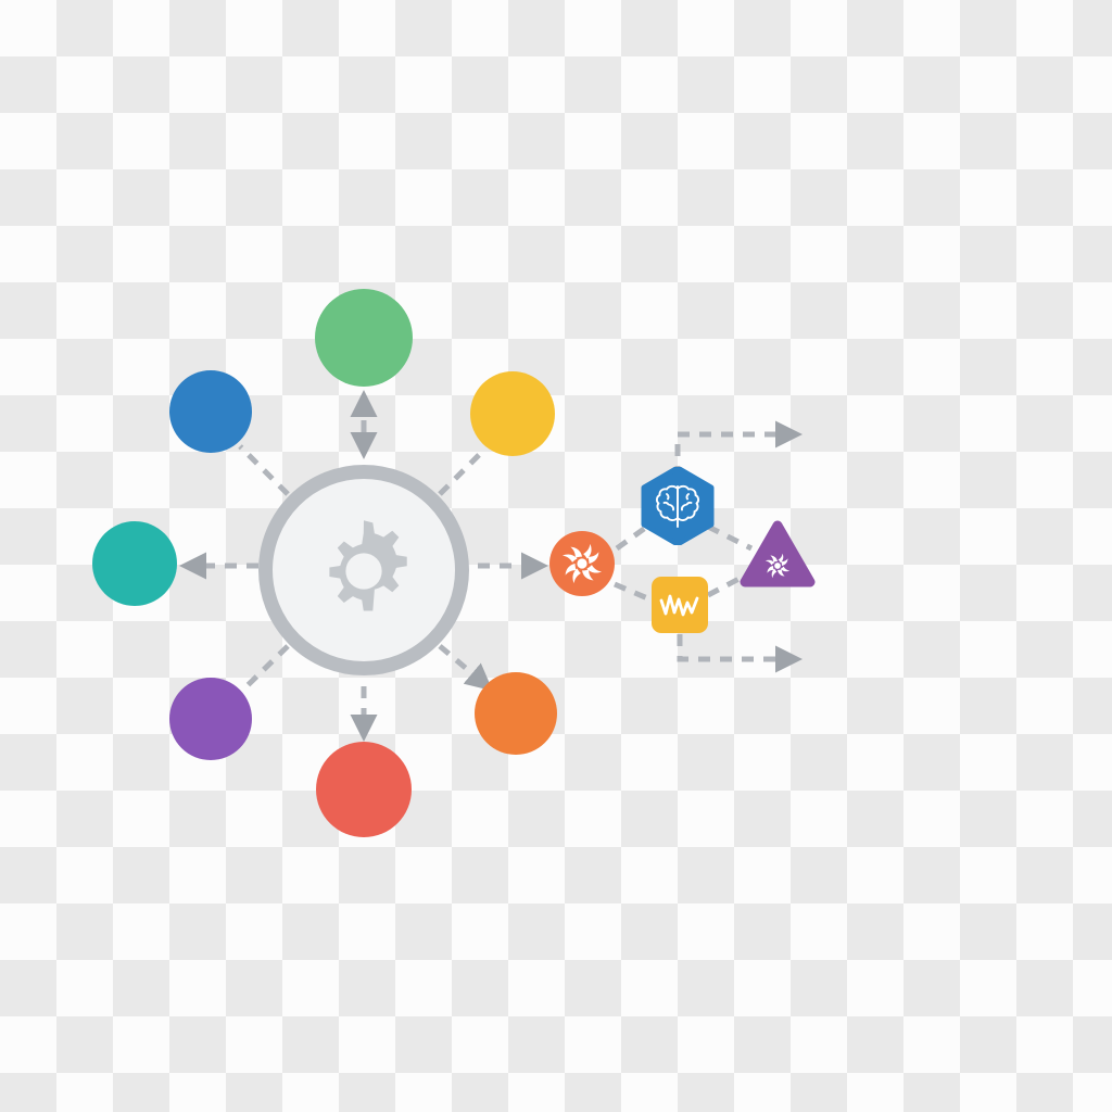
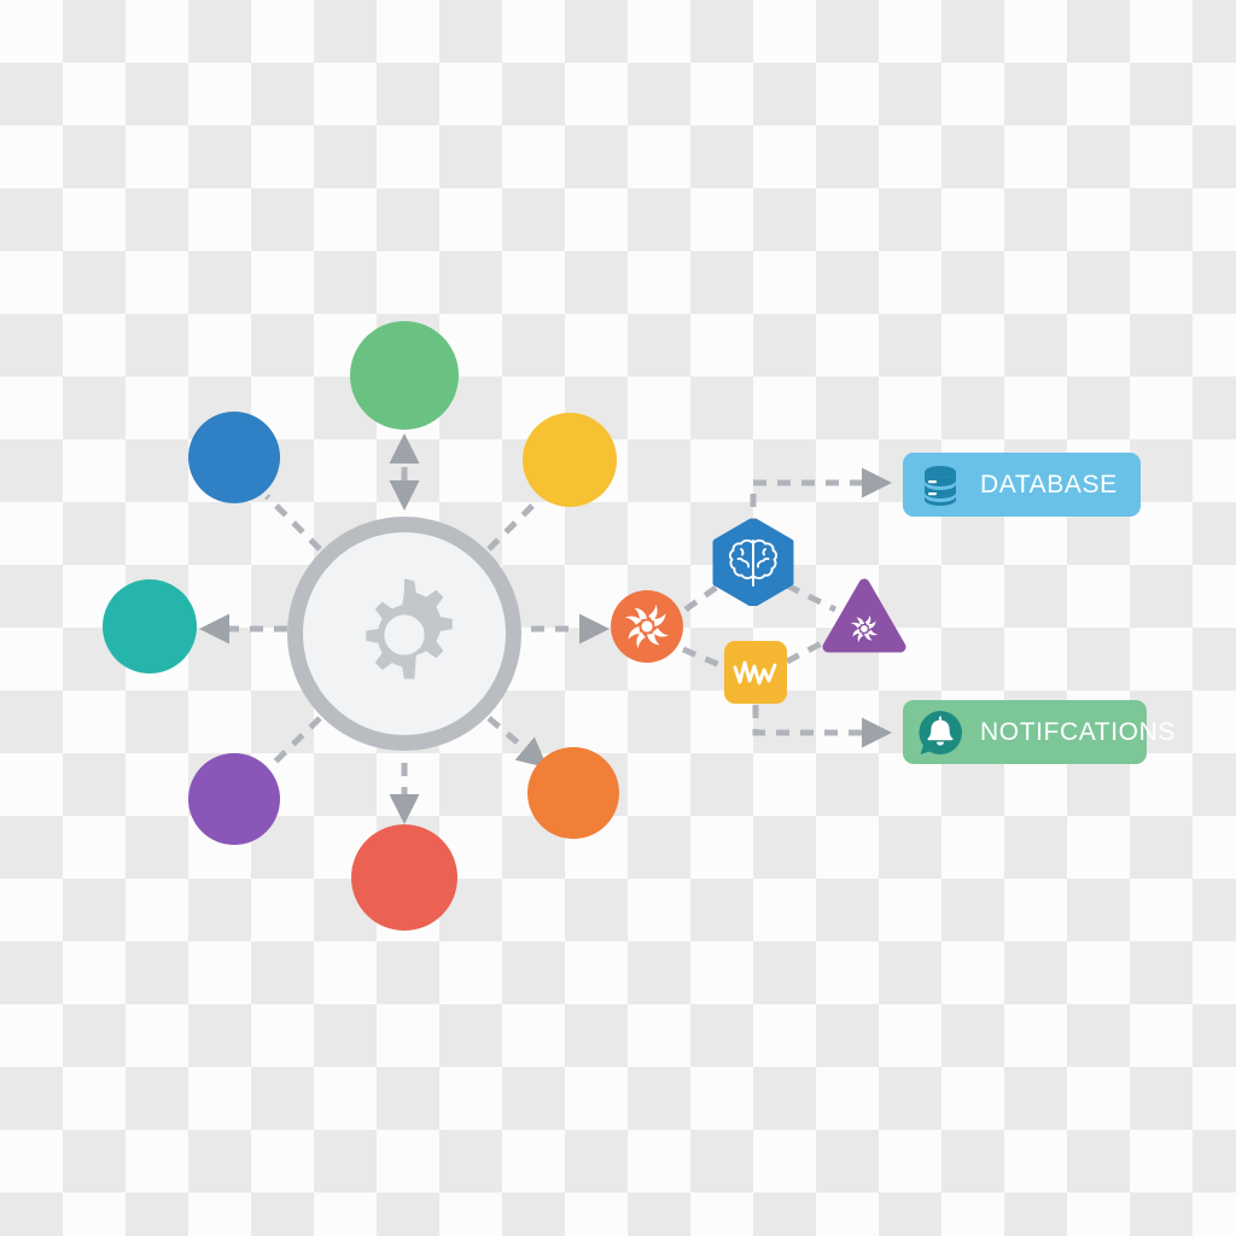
+ DATABASE
+ NOTIFCATIONS
